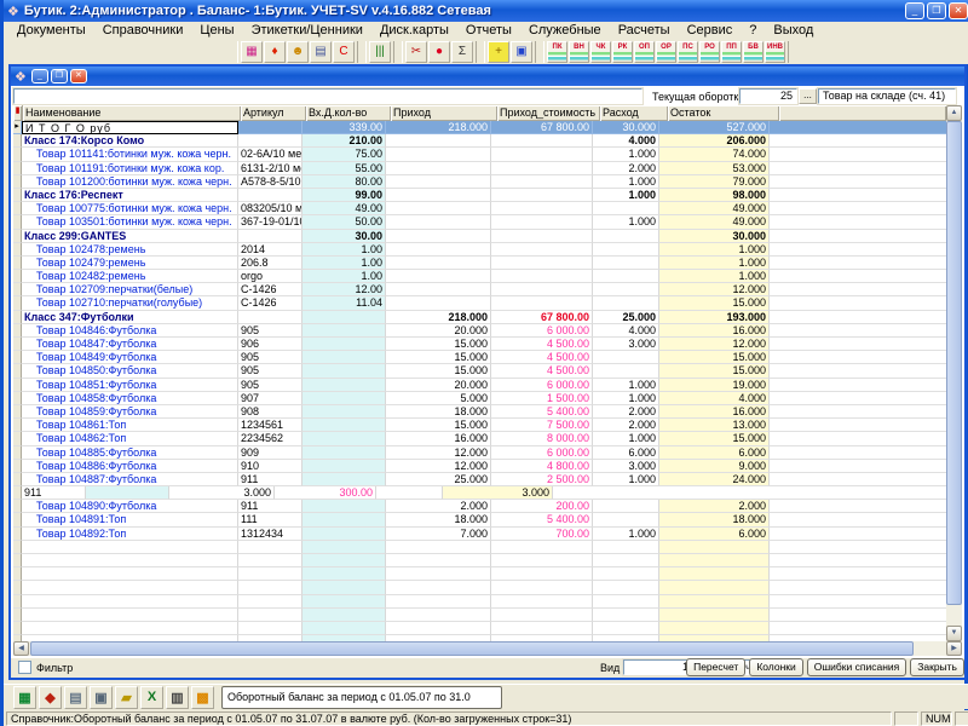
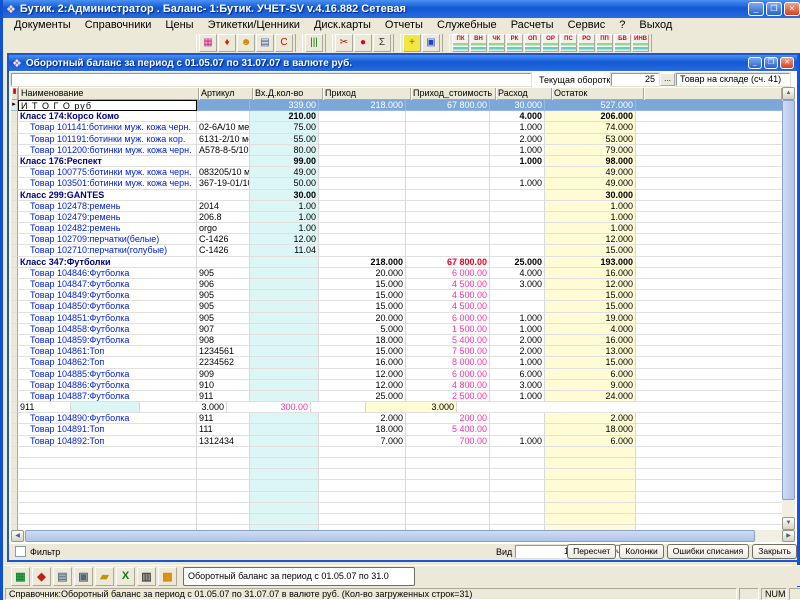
  ❖
  Бутик. 2:Администратор . Баланс- 1:Бутик. УЧЕТ-SV v.4.16.882 Сетевая
  _
  ❐
  ✕
  Документы
  Справочники
  Цены
  Этикетки/Ценники
  Диск.карты
  Отчеты
  Служебные
  Расчеты
  Сервис
  ?
  Выход
  ▦
  ♦
  ☻
  ▤
  C
  |||
  ✂
  ●
  Σ
  +
  ▣
  ❖
+ Оборотный баланс за период с 01.05.07 по 31.07.07 в валюте руб.
  Текущая оборотк
  25
  ...
  Товар на складе (сч. 41)
  Наименование
  Артикул
  Вх.Д.кол-во
  Приход
  Приход_стоимость
  Расход
  Остаток
  И Т О Г О руб
  339.00
  218.000
  67 800.00
  30.000
  527.000
  Класс 174:Корсо Комо
  210.00
  4.000
  206.000
  Товар 101141:ботинки муж. кожа черн.
  02-6А/10 ме
  75.00
  1.000
  74.000
  Товар 101191:ботинки муж. кожа кор.
  6131-2/10 м
  55.00
  2.000
  53.000
  Товар 101200:ботинки муж. кожа черн.
  А578-8-5/10
  80.00
  1.000
  79.000
  Класс 176:Респект
  99.00
  1.000
  98.000
  Товар 100775:ботинки муж. кожа черн.
  083205/10 м
  49.00
  49.000
  Товар 103501:ботинки муж. кожа черн.
  367-19-01/1
  50.00
  1.000
  49.000
  Класс 299:GANTES
  30.00
  30.000
  Товар 102478:ремень
  2014
  1.00
  1.000
  Товар 102479:ремень
  206.8
  1.00
  1.000
  Товар 102482:ремень
  orgo
  1.00
  1.000
  Товар 102709:перчатки(белые)
  С-1426
  12.00
  12.000
  Товар 102710:перчатки(голубые)
  С-1426
  11.04
  15.000
  Класс 347:Футболки
  218.000
  67 800.00
  25.000
  193.000
  Товар 104846:Футболка
  905
  20.000
  6 000.00
  4.000
  16.000
  Товар 104847:Футболка
  906
  15.000
  4 500.00
  3.000
  12.000
  Товар 104849:Футболка
  905
  15.000
  4 500.00
  15.000
  Товар 104850:Футболка
  905
  15.000
  4 500.00
  15.000
  Товар 104851:Футболка
  905
  20.000
  6 000.00
  1.000
  19.000
  Товар 104858:Футболка
  907
  5.000
  1 500.00
  1.000
  4.000
  Товар 104859:Футболка
  908
  18.000
  5 400.00
  2.000
  16.000
  Товар 104861:Топ
  1234561
  15.000
  7 500.00
  2.000
  13.000
  Товар 104862:Топ
  2234562
  16.000
  8 000.00
  1.000
  15.000
  Товар 104885:Футболка
  909
  12.000
  6 000.00
  6.000
  6.000
  Товар 104886:Футболка
  910
  12.000
  4 800.00
  3.000
  9.000
  Товар 104887:Футболка
  911
  25.000
  2 500.00
  1.000
  24.000
  911
  3.000
  300.00
  3.000
  Товар 104890:Футболка
  911
  2.000
  200.00
  2.000
  Товар 104891:Топ
  111
  18.000
  5 400.00
  18.000
  Товар 104892:Топ
  1312434
  7.000
  700.00
  1.000
  6.000
  Фильтр
  Вид
  Пересчет
  Колонки
  Ошибки списания
  Закрыть
  ▦
  ◆
  ▤
  ▣
  ▰
  X
  ▥
  ▩
  Оборотный баланс за период с 01.05.07 по 31.0
  Справочник:Оборотный баланс за период с 01.05.07 по 31.07.07 в валюте руб. (Кол-во загруженных строк=31)
  NUM
